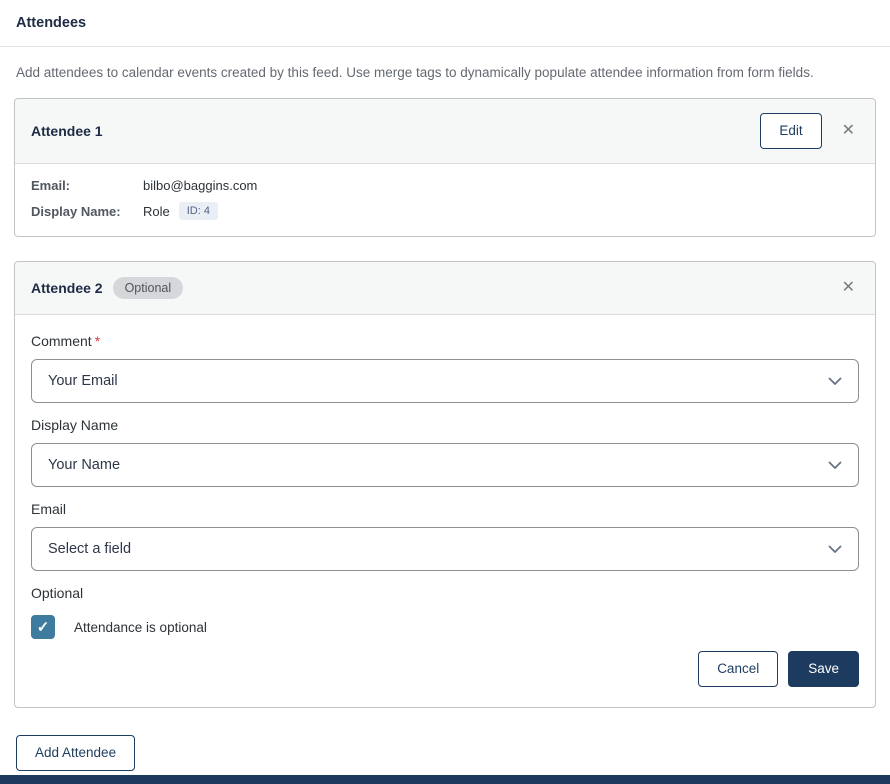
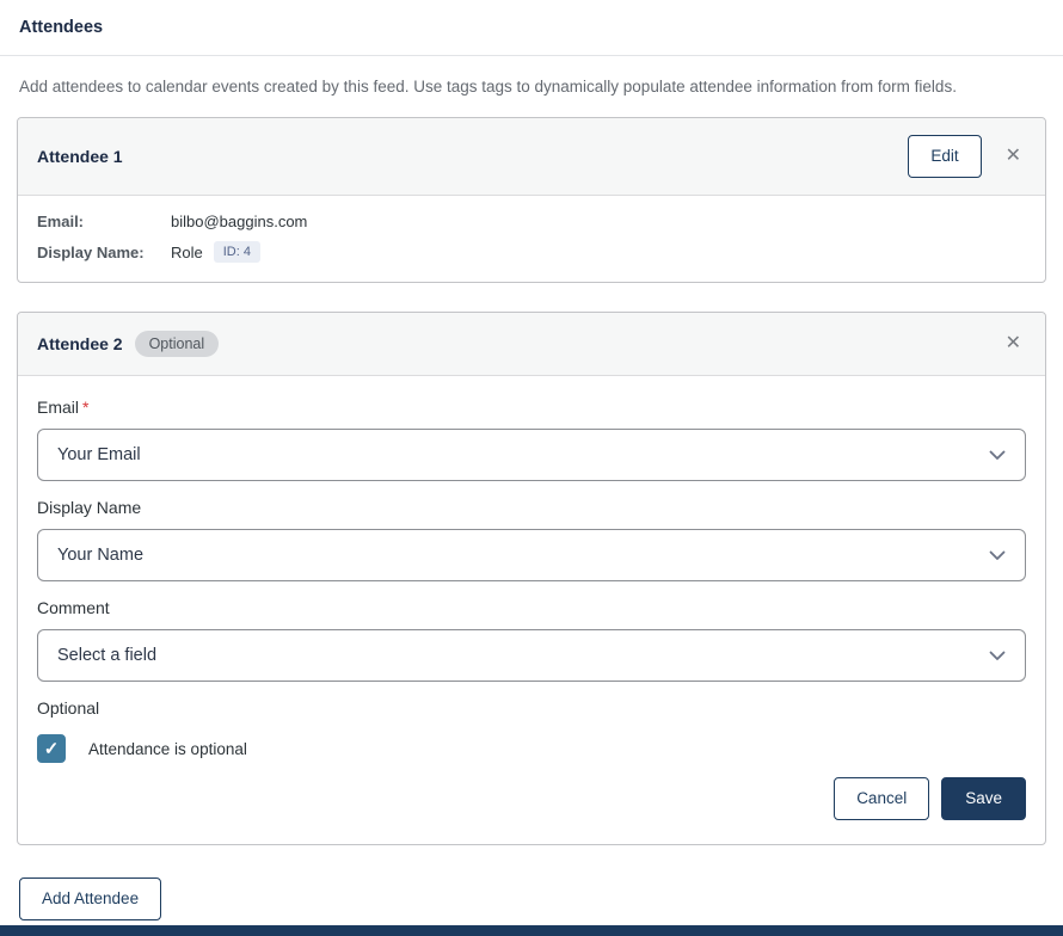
  Attendees
- Add attendees to calendar events created by this feed. Use merge tags to dynamically populate attendee information from form fields.
+ Add attendees to calendar events created by this feed. Use tags tags to dynamically populate attendee information from form fields.
  Attendee 1
  Edit
  ✕
  Email:
  bilbo@baggins.com
  Display Name:
  Role
  ID: 4
  Attendee 2
  Optional
  ✕
- Comment *
+ Email *
  Your Email
  Display Name
  Your Name
- Email
+ Comment
  Select a field
  Optional
  ✓
  Attendance is optional
  Cancel
  Save
  Add Attendee
